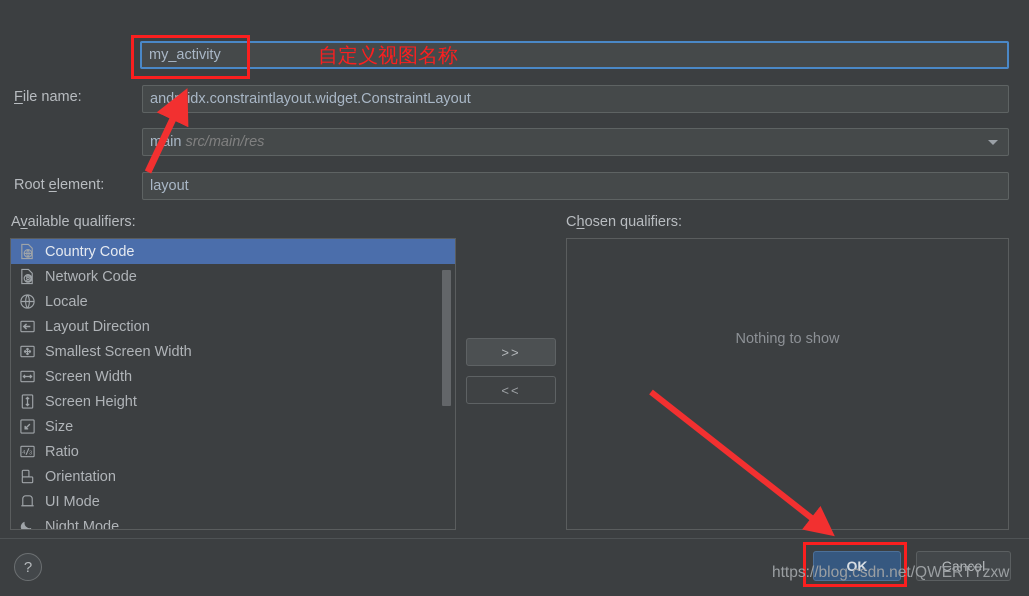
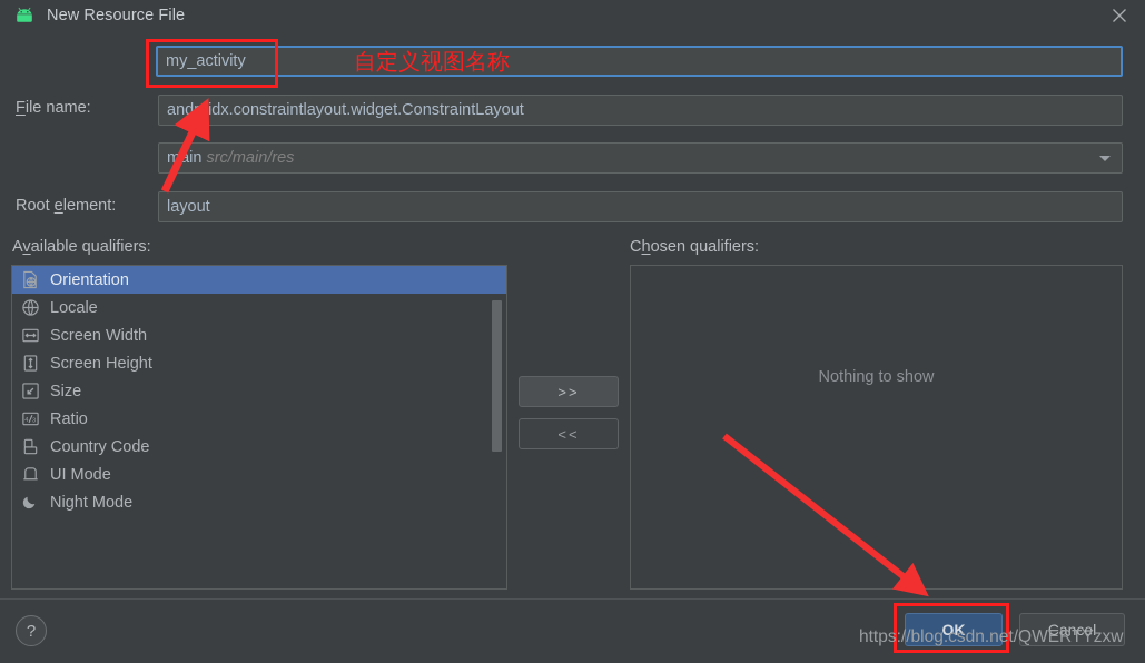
+ New Resource File
  File name:
  my_activity
  Root element:
  androidx.constraintlayout.widget.ConstraintLayout
  main src/main/res
  layout
  Available qualifiers:
  Chosen qualifiers:
- Country Code
+ Orientation
- Network Code
  Locale
- Layout Direction
- Smallest Screen Width
  Screen Width
  Screen Height
  Size
  Ratio
- Orientation
+ Country Code
  UI Mode
  Night Mode
  >>
  <<
  Nothing to show
  ?
  OK
  Cancel
  自定义视图名称
  https://blog.csdn.net/QWERTYzxw
